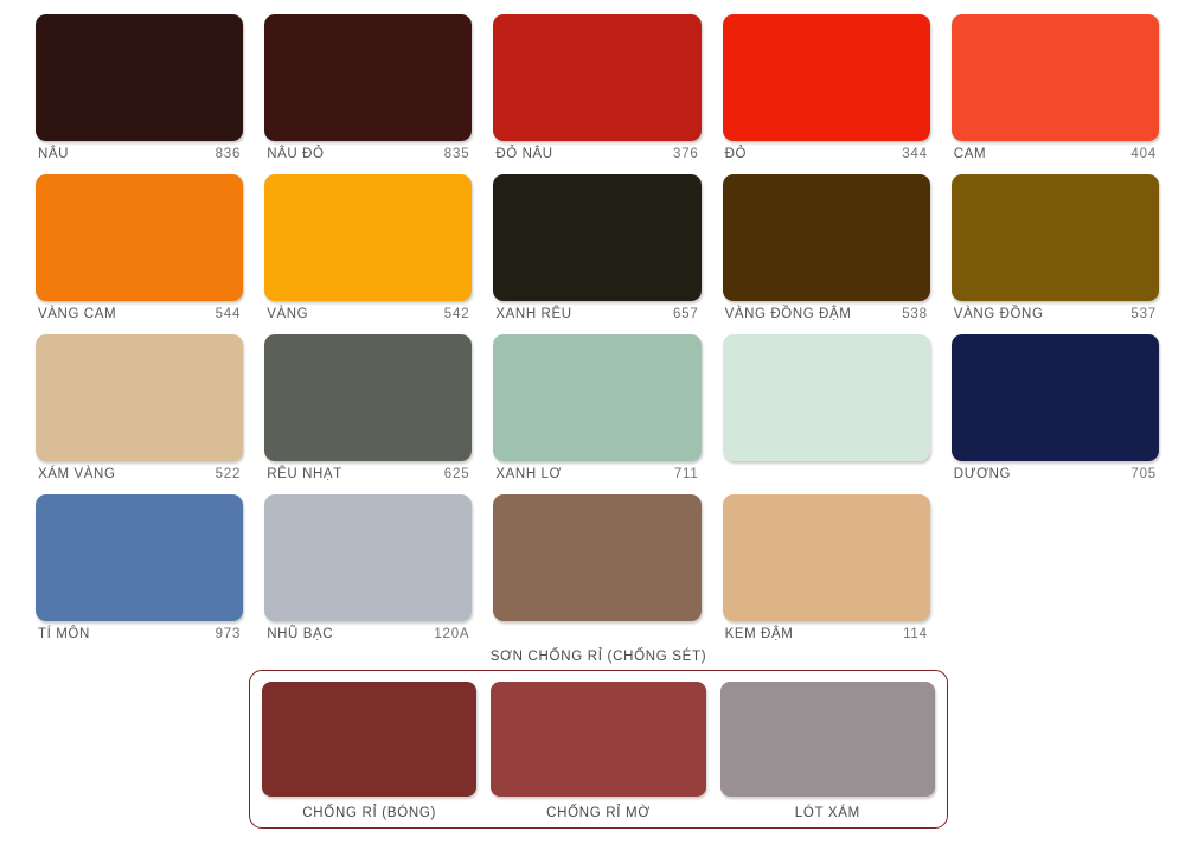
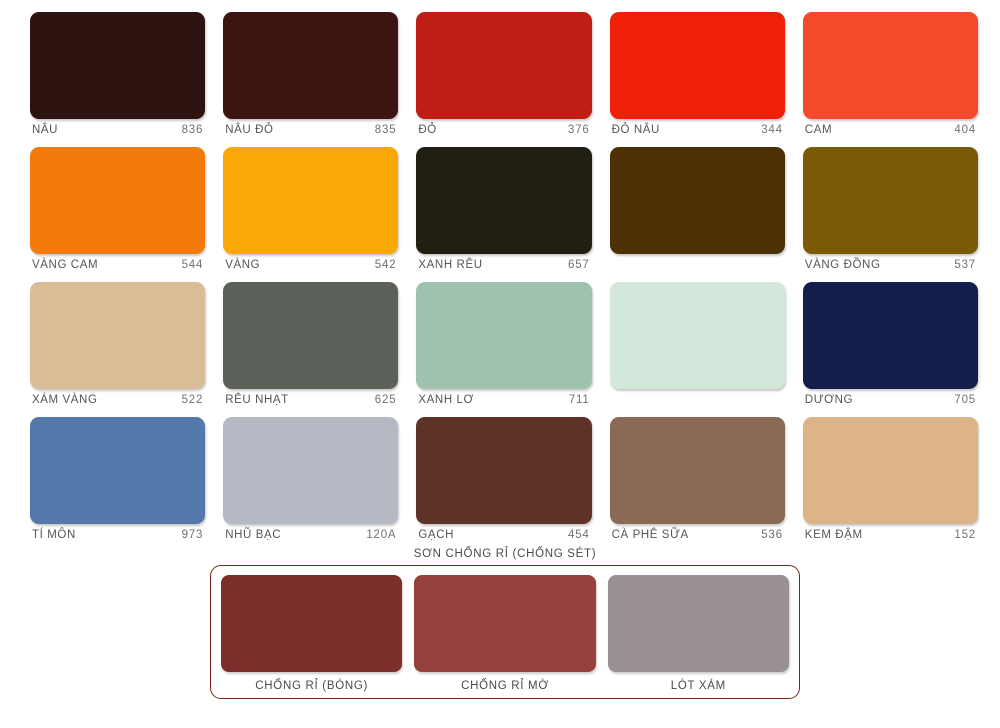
  NÂU
  836
  NÂU ĐỎ
  835
- ĐỎ NÂU
+ ĐỎ
  376
- ĐỎ
+ ĐỎ NÂU
  344
  CAM
  404
  VÀNG CAM
  544
  VÀNG
  542
  XANH RÊU
  657
- VÀNG ĐỒNG ĐẬM
- 538
  VÀNG ĐỒNG
  537
  XÁM VÀNG
  522
  RÊU NHẠT
  625
  XANH LƠ
  711
  DƯƠNG
  705
  TÍ MÔN
  973
  NHŨ BẠC
  120A
+ GẠCH
+ 454
+ CÀ PHÊ SỮA
+ 536
  KEM ĐẬM
- 114
+ 152
  SƠN CHỐNG RỈ (CHỐNG SÉT)
  CHỐNG RỈ (BÓNG)
  CHỐNG RỈ MỜ
  LÓT XÁM
